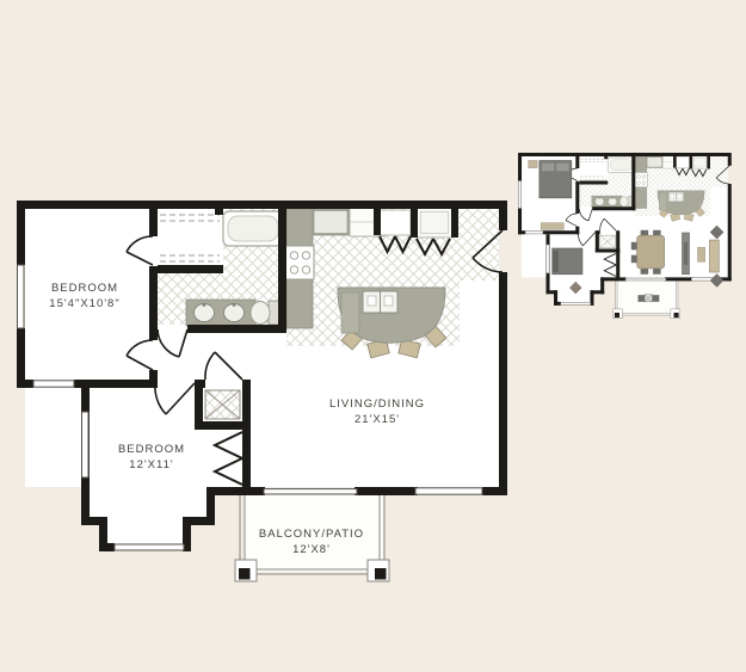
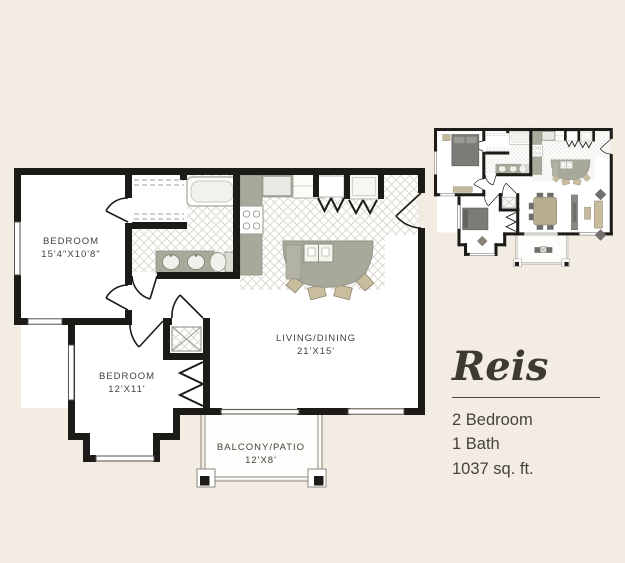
  BEDROOM
  15'4"X10'8"
  BEDROOM
  12'X11'
  LIVING/DINING
  21'X15'
  BALCONY/PATIO
  12'X8'
+ Reis
+ 2 Bedroom
+ 1 Bath
+ 1037 sq. ft.
